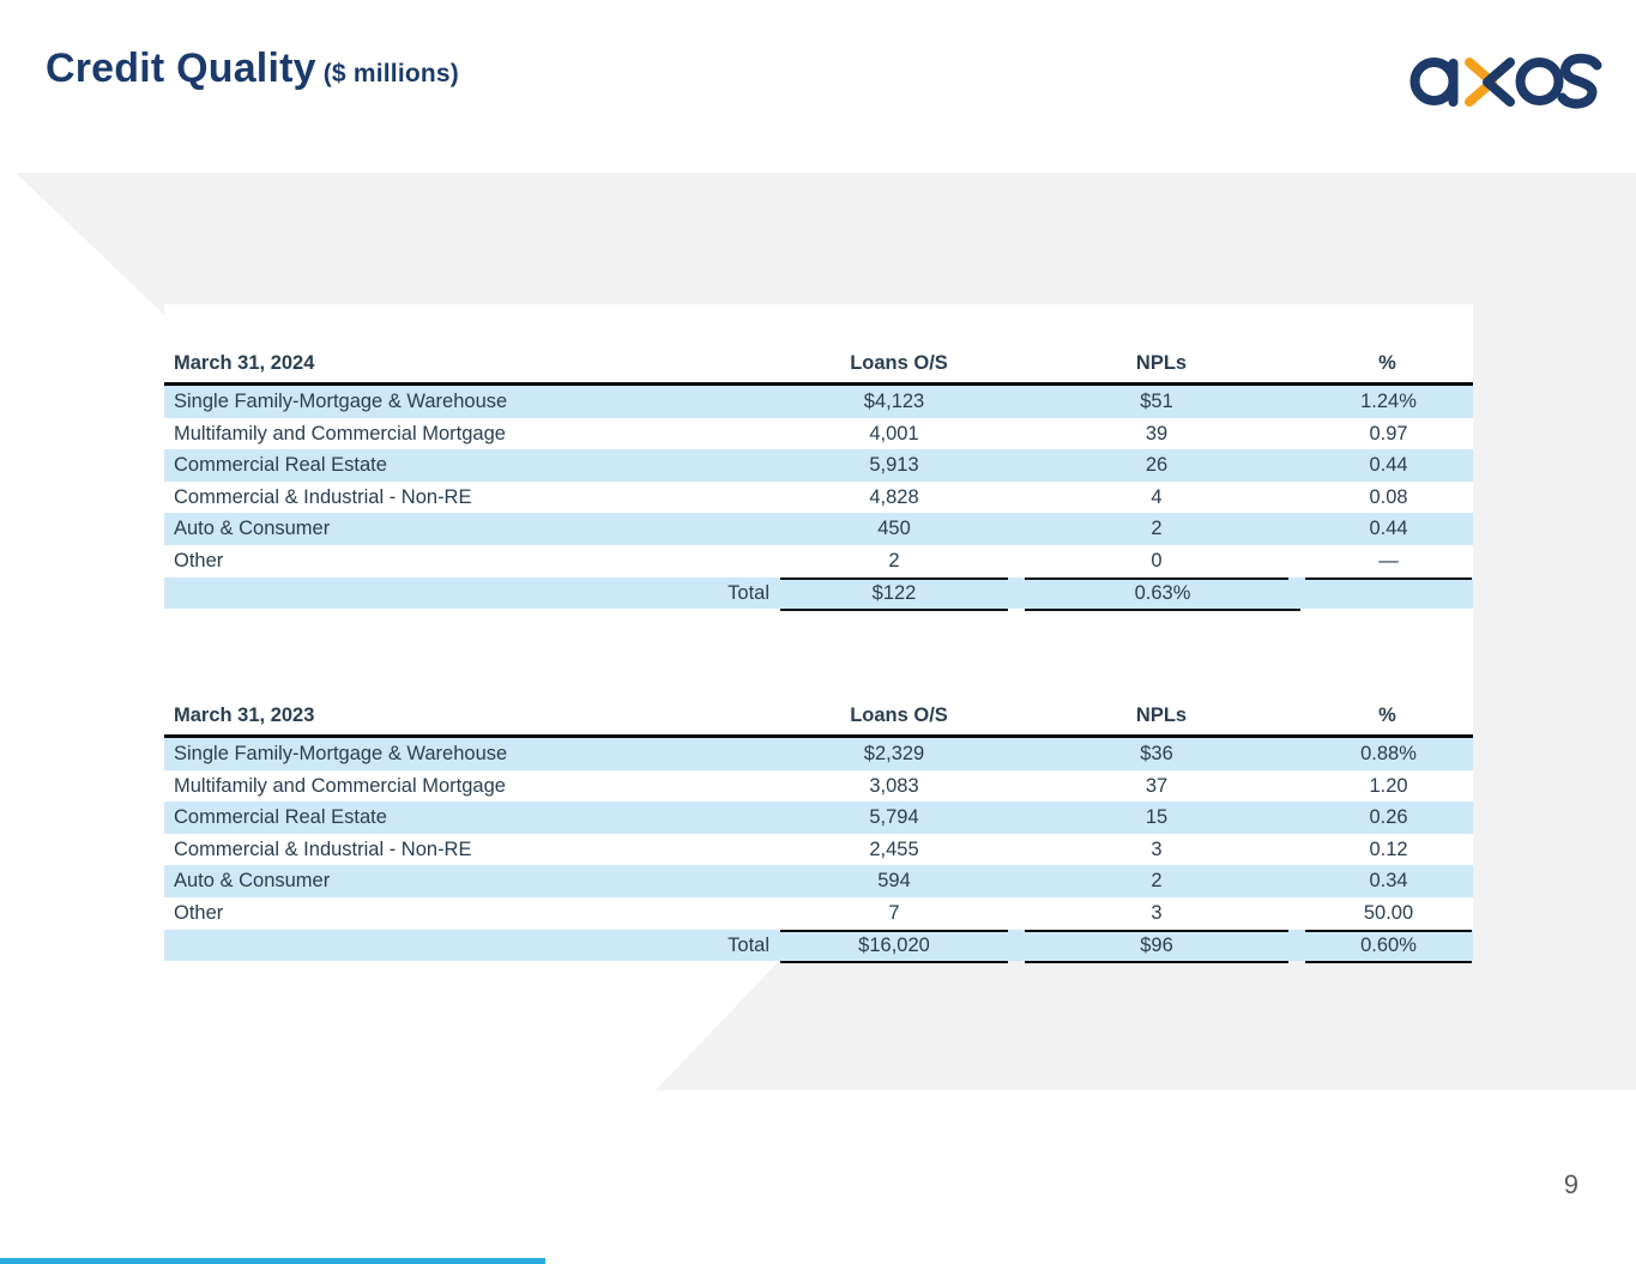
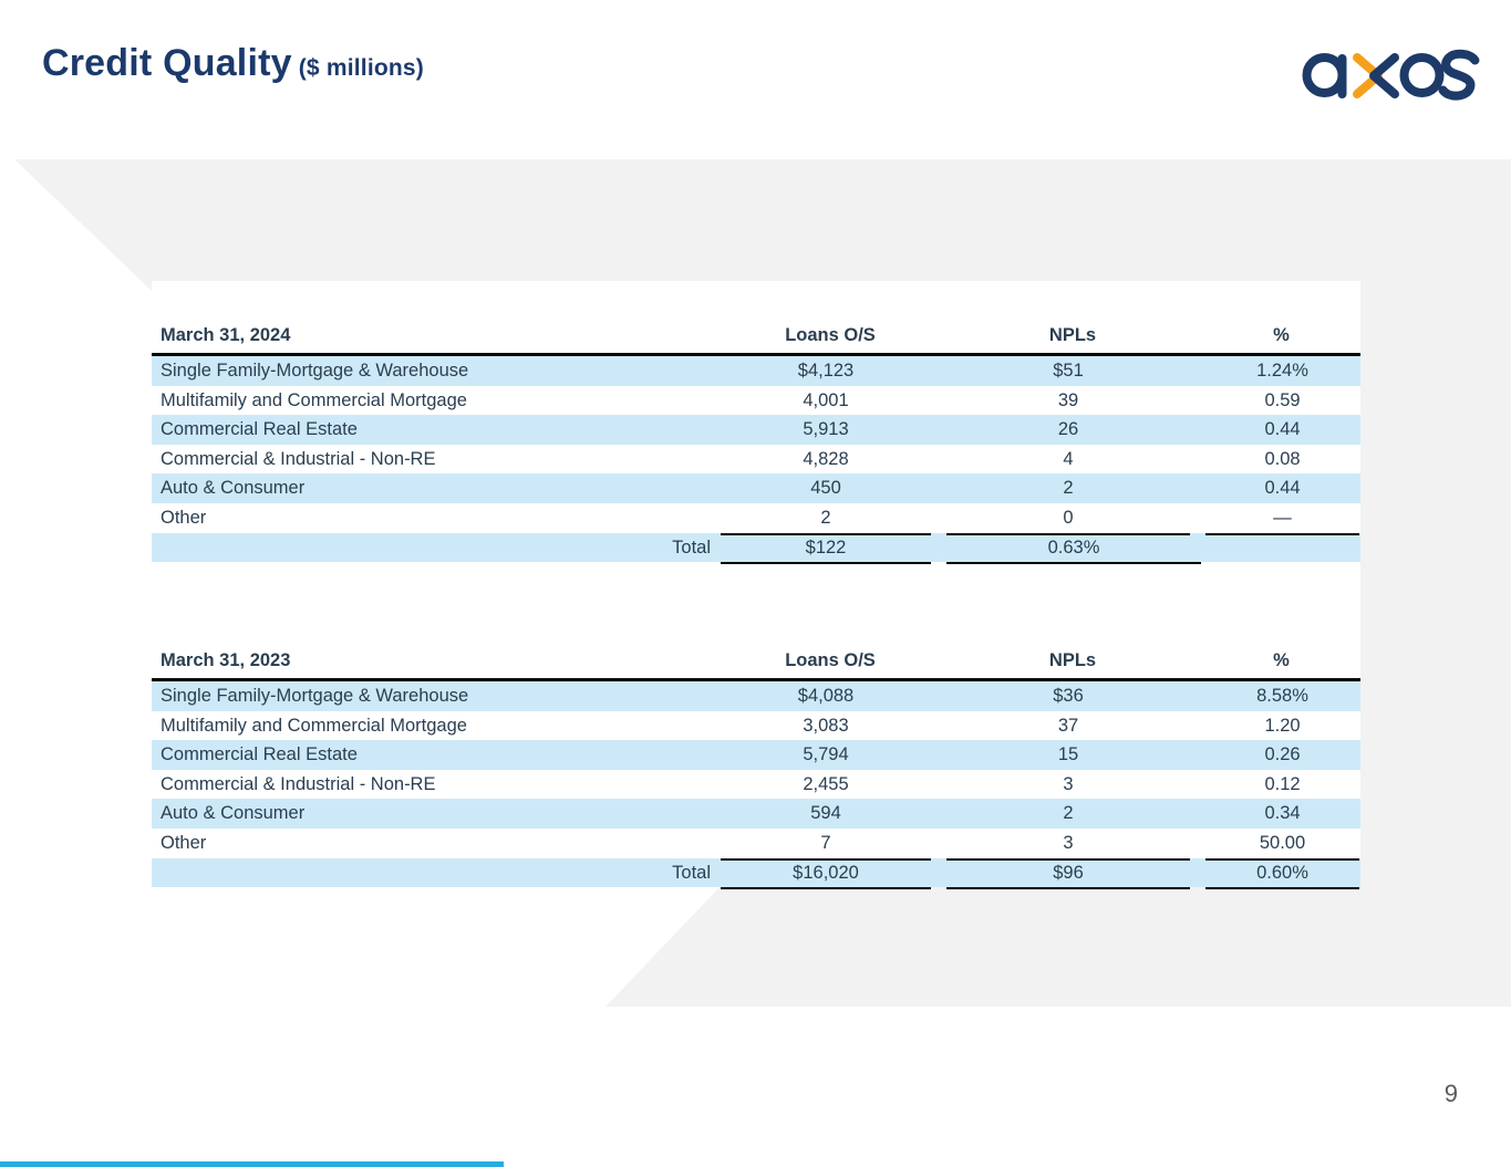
  Credit Quality ($ millions)
  March 31, 2024
  Loans O/S
  NPLs
  %
  Single Family-Mortgage & Warehouse
  $4,123
  $51
  1.24%
  Multifamily and Commercial Mortgage
  4,001
  39
- 0.97
+ 0.59
  Commercial Real Estate
  5,913
  26
  0.44
  Commercial & Industrial - Non-RE
  4,828
  4
  0.08
  Auto & Consumer
  450
  2
  0.44
  Other
  2
  0
  —
  Total
  $122
  0.63%
  March 31, 2023
  Loans O/S
  NPLs
  %
  Single Family-Mortgage & Warehouse
- $2,329
+ $4,088
  $36
- 0.88%
+ 8.58%
  Multifamily and Commercial Mortgage
  3,083
  37
  1.20
  Commercial Real Estate
  5,794
  15
  0.26
  Commercial & Industrial - Non-RE
  2,455
  3
  0.12
  Auto & Consumer
  594
  2
  0.34
  Other
  7
  3
  50.00
  Total
  $16,020
  $96
  0.60%
  9
